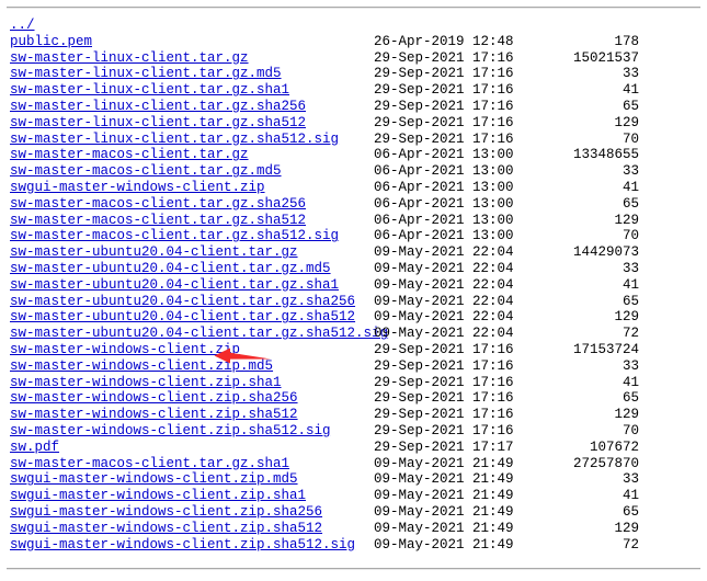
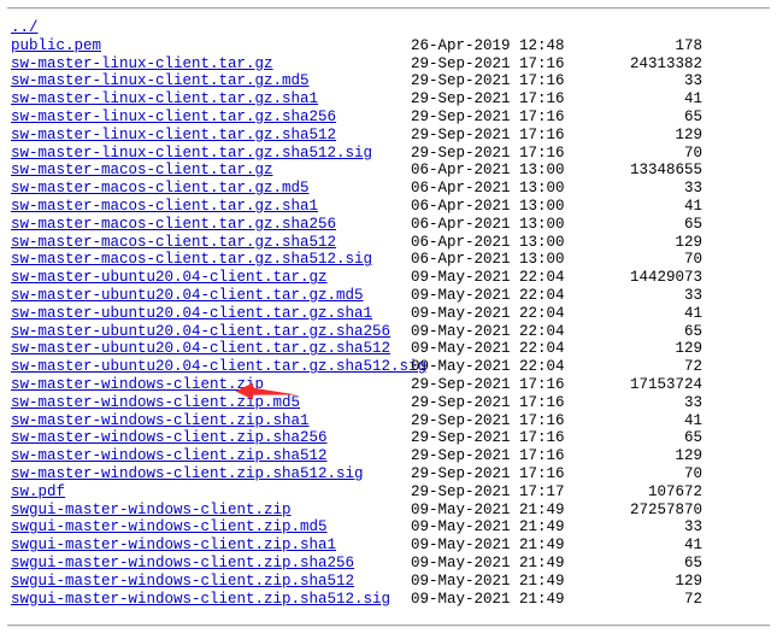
  ../
  public.pem
  26-Apr-2019 12:48
  178
  sw-master-linux-client.tar.gz
  29-Sep-2021 17:16
- 15021537
+ 24313382
  sw-master-linux-client.tar.gz.md5
  29-Sep-2021 17:16
  33
  sw-master-linux-client.tar.gz.sha1
  29-Sep-2021 17:16
  41
  sw-master-linux-client.tar.gz.sha256
  29-Sep-2021 17:16
  65
  sw-master-linux-client.tar.gz.sha512
  29-Sep-2021 17:16
  129
  sw-master-linux-client.tar.gz.sha512.sig
  29-Sep-2021 17:16
  70
  sw-master-macos-client.tar.gz
  06-Apr-2021 13:00
  13348655
  sw-master-macos-client.tar.gz.md5
  06-Apr-2021 13:00
  33
- swgui-master-windows-client.zip
+ sw-master-macos-client.tar.gz.sha1
  06-Apr-2021 13:00
  41
  sw-master-macos-client.tar.gz.sha256
  06-Apr-2021 13:00
  65
  sw-master-macos-client.tar.gz.sha512
  06-Apr-2021 13:00
  129
  sw-master-macos-client.tar.gz.sha512.sig
  06-Apr-2021 13:00
  70
  sw-master-ubuntu20.04-client.tar.gz
  09-May-2021 22:04
  14429073
  sw-master-ubuntu20.04-client.tar.gz.md5
  09-May-2021 22:04
  33
  sw-master-ubuntu20.04-client.tar.gz.sha1
  09-May-2021 22:04
  41
  sw-master-ubuntu20.04-client.tar.gz.sha256
  09-May-2021 22:04
  65
  sw-master-ubuntu20.04-client.tar.gz.sha512
  09-May-2021 22:04
  129
  sw-master-ubuntu20.04-client.tar.gz.sha512.sig
  09-May-2021 22:04
  72
  sw-master-windows-client.zp
  29-Sep-2021 17:16
  17153724
  sw-master-windows-client.zip.md5
  29-Sep-2021 17:16
  33
  sw-master-windows-client.zip.sha1
  29-Sep-2021 17:16
  41
  sw-master-windows-client.zip.sha256
  29-Sep-2021 17:16
  65
  sw-master-windows-client.zip.sha512
  29-Sep-2021 17:16
  129
  sw-master-windows-client.zip.sha512.sig
  29-Sep-2021 17:16
  70
  sw.pdf
  29-Sep-2021 17:17
  107672
- sw-master-macos-client.tar.gz.sha1
+ swgui-master-windows-client.zip
  09-May-2021 21:49
  27257870
  swgui-master-windows-client.zip.md5
  09-May-2021 21:49
  33
  swgui-master-windows-client.zip.sha1
  09-May-2021 21:49
  41
  swgui-master-windows-client.zip.sha256
  09-May-2021 21:49
  65
  swgui-master-windows-client.zip.sha512
  09-May-2021 21:49
  129
  swgui-master-windows-client.zip.sha512.sig
  09-May-2021 21:49
  72
